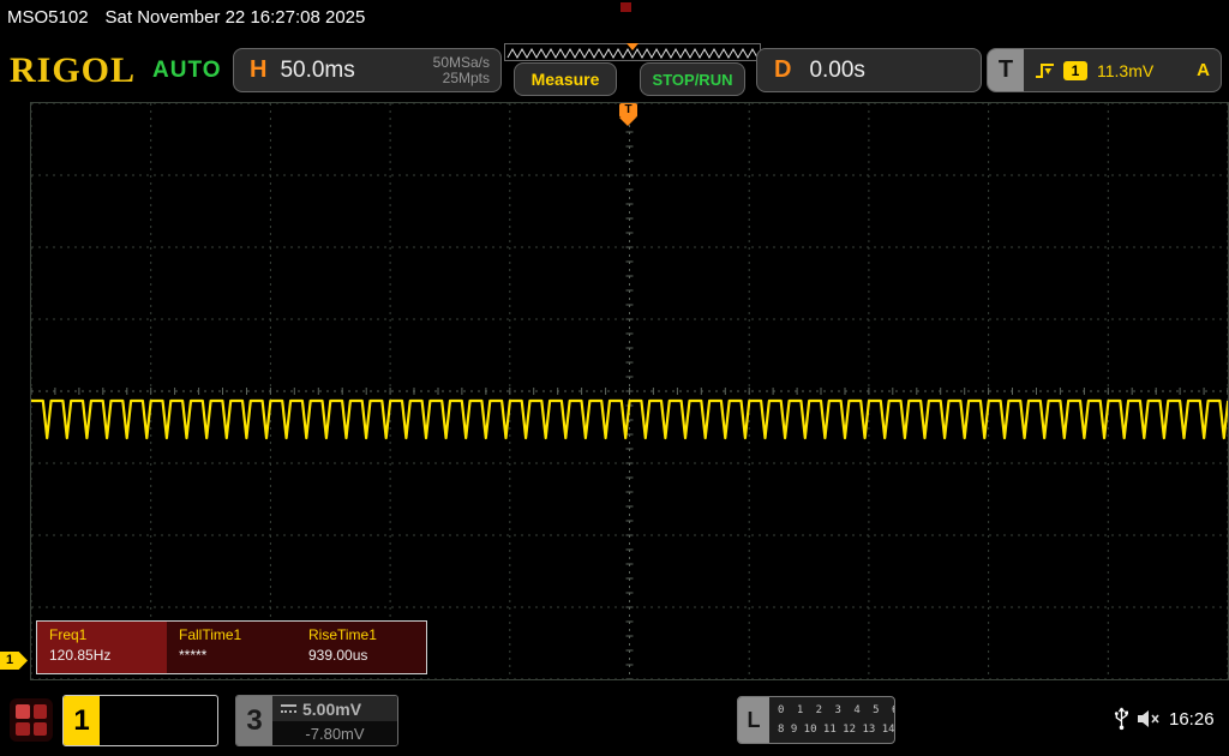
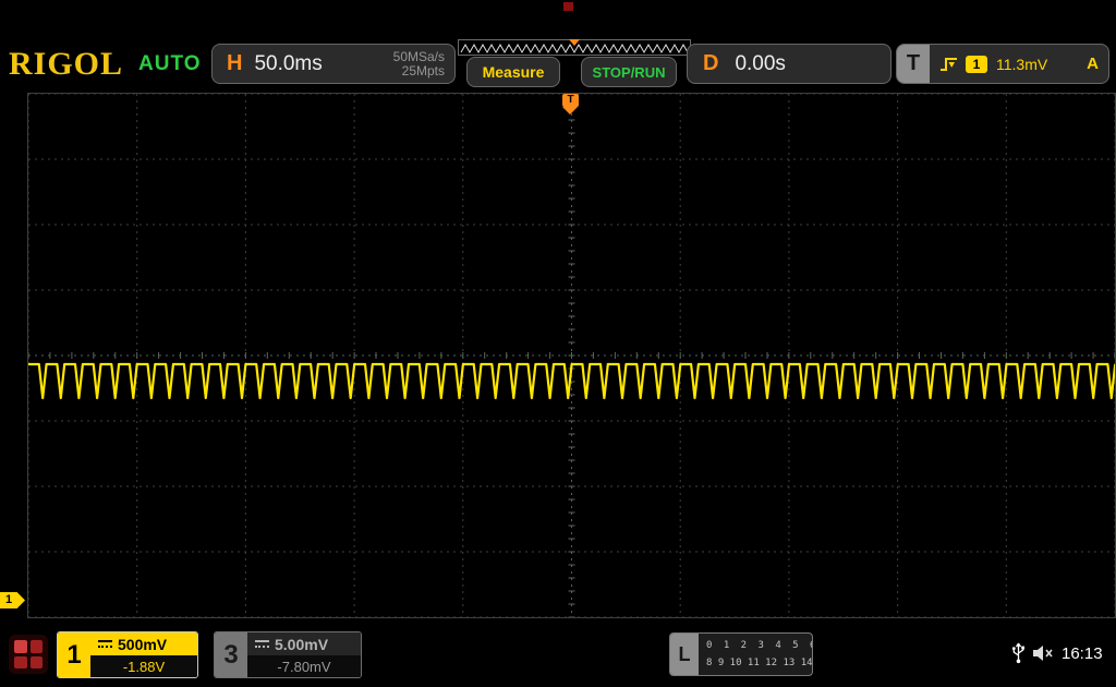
- MSO5102
- Sat November 22 16:27:08 2025
  RIGOL
  AUTO
  H
  50.0ms
  50MSa/s
  25Mpts
  Measure
  STOP/RUN
  D
  0.00s
  T
  1
  11.3mV
  A
  T
  1
- Freq1
- 120.85Hz
- FallTime1
- *****
- RiseTime1
- 939.00us
  1
+ 500mV
+ -1.88V
  3
  5.00mV
  -7.80mV
  L
  0 1 2 3 4 5
  8 9 10 11 12 13 14
- 16:26
+ 16:13
